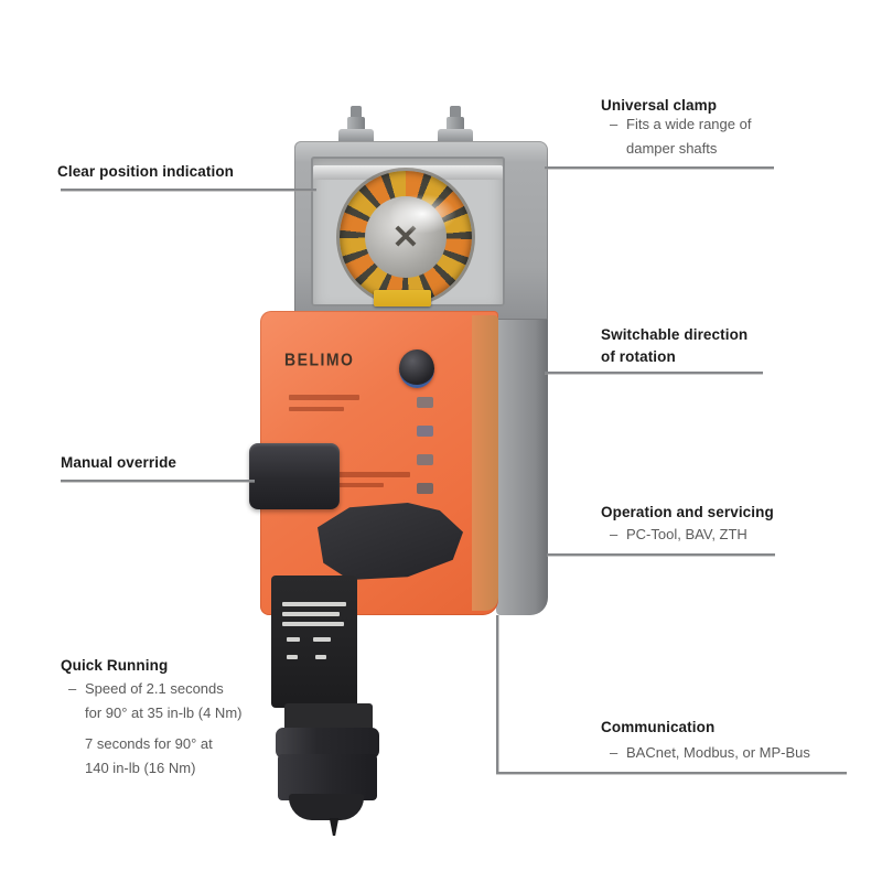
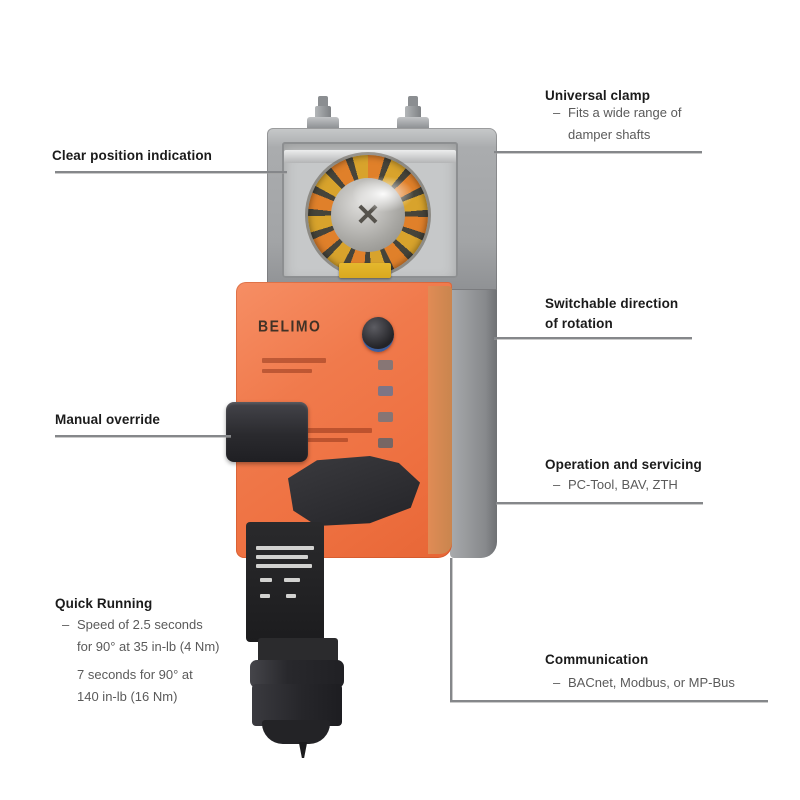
  ✕
  BELIMO
  Universal clamp
  –
  Fits a wide range of
  damper shafts
  Clear position indication
  Switchable direction
  of rotation
  Manual override
  Operation and servicing
  –
  PC-Tool, BAV, ZTH
  Quick Running
  –
- Speed of 2.1 seconds
+ Speed of 2.5 seconds
  for 90° at 35 in-lb (4 Nm)
  7 seconds for 90° at
  140 in-lb (16 Nm)
  Communication
  –
  BACnet, Modbus, or MP-Bus
